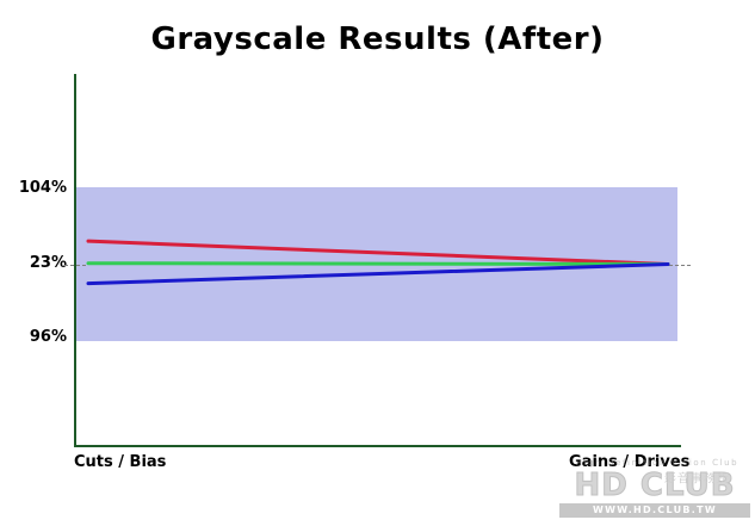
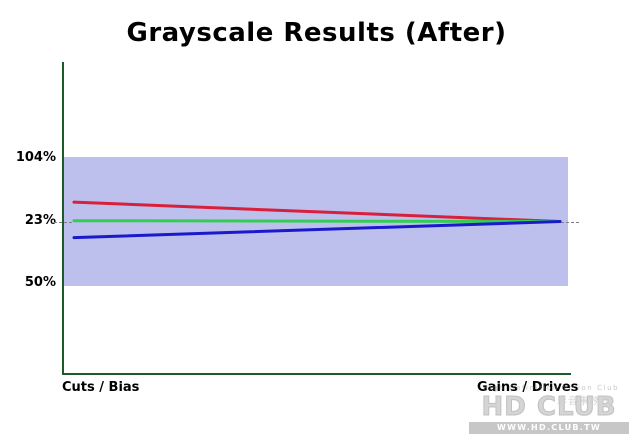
  Grayscale Results (After)
  104%
  23%
- 96%
+ 50%
  Cuts / Bias
  Gains / Drives
  High Definition Vision Club
  HD CLUB
  影音事務所
  WWW.HD.CLUB.TW
